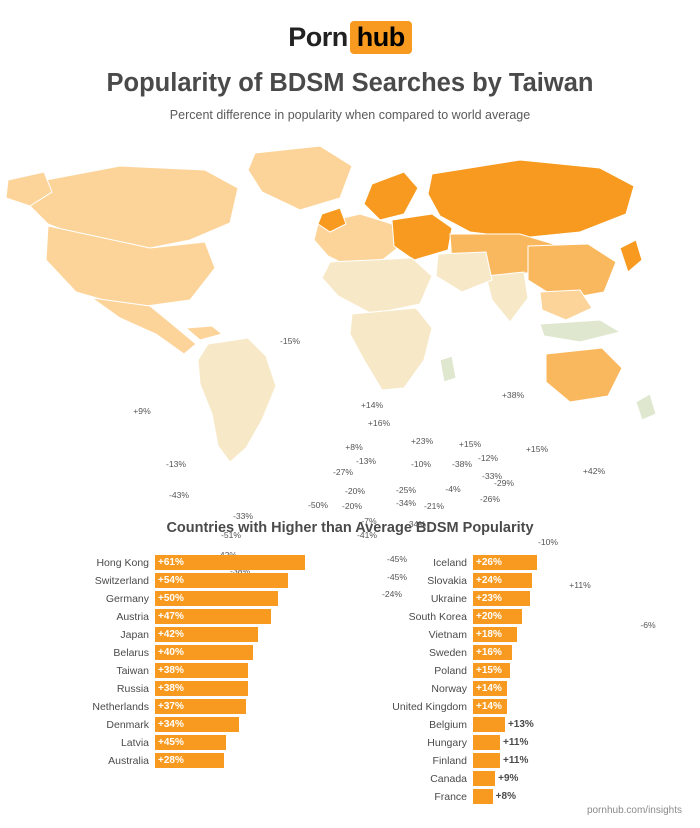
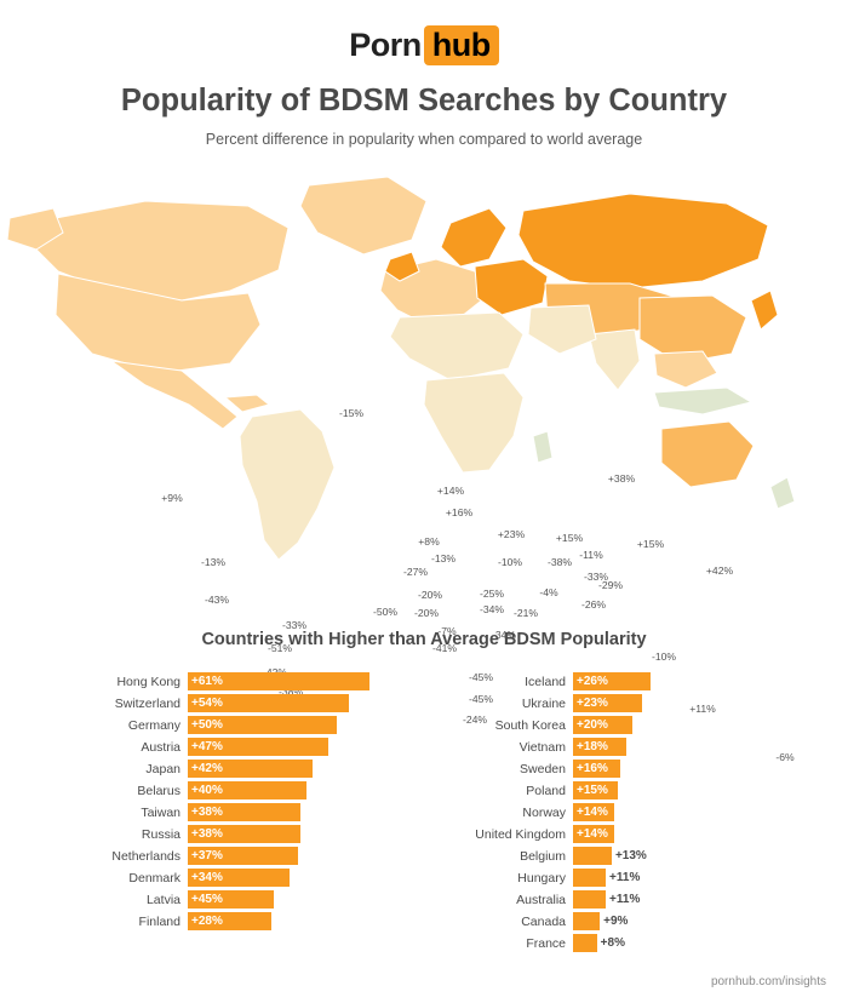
  Porn hub
- Popularity of BDSM Searches by Taiwan
+ Popularity of BDSM Searches by Country
  Percent difference in popularity when compared to world average
  -15%
  +9%
  -13%
  -43%
  -33%
  -51%
  -38%
  +14%
  +16%
  +8%
  +23%
  +15%
  +38%
  +15%
  -13%
  -10%
  -38%
- -12%
+ -11%
  -27%
  -33%
  +42%
  -20%
  -25%
  -4%
  -29%
  -50%
  -20%
  -34%
  -21%
  -26%
  -7%
  -34%
  -41%
  -10%
  -45%
  -45%
  +11%
  -24%
  -6%
  Countries with Higher than Average BDSM Popularity
  Hong Kong
  +61%
  Switzerland
  +54%
  Germany
  +50%
  Austria
  +47%
  Japan
  +42%
  Belarus
  +40%
  Taiwan
  +38%
  Russia
  +38%
  Netherlands
  +37%
  Denmark
  +34%
  Latvia
  +45%
- Australia
+ Finland
  +28%
  Iceland
  +26%
- Slovakia
- +24%
  Ukraine
  +23%
  South Korea
  +20%
  Vietnam
  +18%
  Sweden
  +16%
  Poland
  +15%
  Norway
  +14%
  United Kingdom
  +14%
  Belgium
  +13%
  Hungary
  +11%
- Finland
+ Australia
  +11%
  Canada
  +9%
  France
  +8%
  pornhub.com/insights
